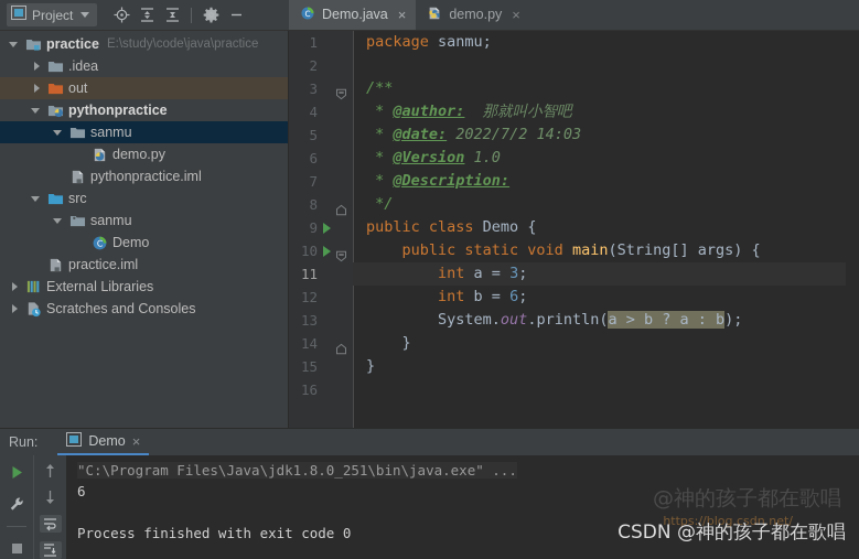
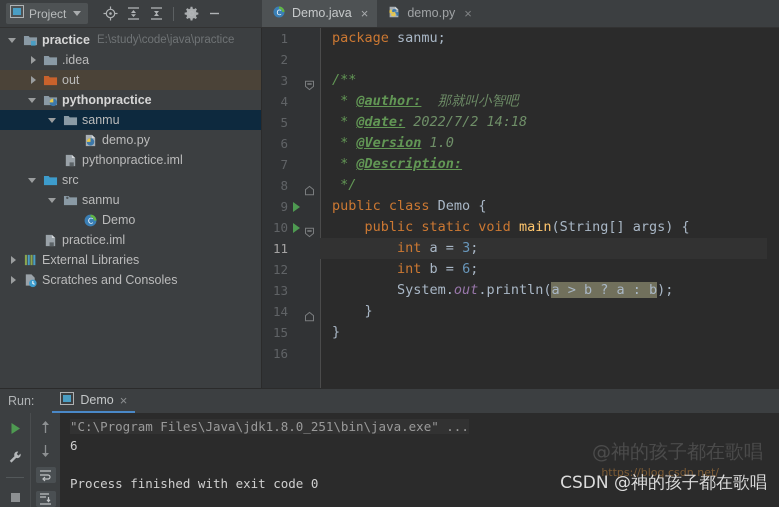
  Project
  C
  Demo.java
  ×
  demo.py
  ×
  practice
  E:\study\code\java\practice
  .idea
  out
  pythonpractice
  sanmu
  demo.py
  pythonpractice.iml
  src
  sanmu
  C
  Demo
  practice.iml
  External Libraries
  Scratches and Consoles
  1
  2
  3
  4
  5
  6
  7
  8
  9
  10
  11
  12
  13
  14
  15
  16
  package sanmu;
  /**
  * @author: 那就叫小智吧
- * @date: 2022/7/2 14:03
+ * @date: 2022/7/2 14:18
  * @Version 1.0
  * @Description:
  */
  public class Demo {
  public static void main(String[] args) {
  int a = 3;
  int b = 6;
  System.out.println(a > b ? a : b);
  }
  }
  Run:
  Demo
  ×
  "C:\Program Files\Java\jdk1.8.0_251\bin\java.exe" ...
  6
  Process finished with exit code 0
  @神的孩子都在歌唱
  https://blog.csdn.net/
  CSDN @神的孩子都在歌唱
